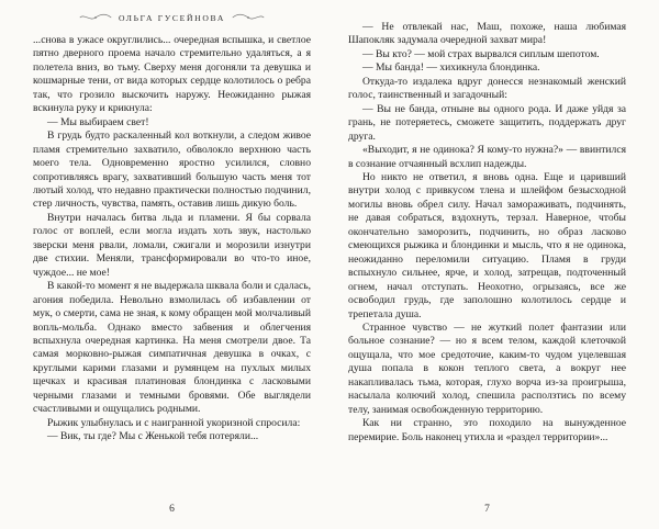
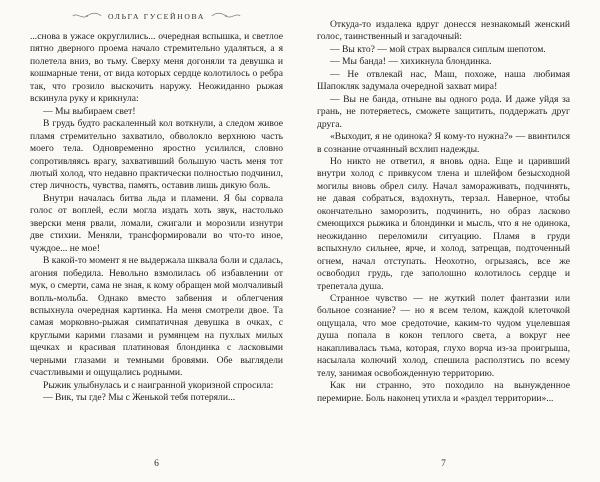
  ОЛЬГА ГУСЕЙНОВА
  ...снова в ужасе округлились... очередная вспышка, и светлое пятно дверного проема начало стремительно удаляться, а я полетела вниз, во тьму. Сверху меня догоняли та девушка и кошмарные тени, от вида которых сердце колотилось о ребра так, что грозило выскочить наружу. Неожиданно рыжая вскинула руку и крикнула:
  — Мы выбираем свет!
  В грудь будто раскаленный кол воткнули, а следом живое пламя стремительно захватило, обволокло верхнюю часть моего тела. Одновременно яростно усилился, словно сопротивляясь врагу, захвативший большую часть меня тот лютый холод, что недавно практически полностью подчинил, стер личность, чувства, память, оставив лишь дикую боль.
  Внутри началась битва льда и пламени. Я бы сорвала голос от воплей, если могла издать хоть звук, настолько зверски меня рвали, ломали, сжигали и морозили изнутри две стихии. Меняли, трансформировали во что-то иное, чуждое... не мое!
  В какой-то момент я не выдержала шквала боли и сдалась, агония победила. Невольно взмолилась об избавлении от мук, о смерти, сама не зная, к кому обращен мой молчаливый вопль-мольба. Однако вместо забвения и облегчения вспыхнула очередная картинка. На меня смотрели двое. Та самая морковно-рыжая симпатичная девушка в очках, с круглыми карими глазами и румянцем на пухлых милых щечках и красивая платиновая блондинка с ласковыми черными глазами и темными бровями. Обе выглядели счастливыми и ощущались родными.
  Рыжик улыбнулась и с наигранной укоризной спросила:
  — Вик, ты где? Мы с Женькой тебя потеряли...
  6
- — Не отвлекай нас, Маш, похоже, наша любимая Шапокляк задумала очередной захват мира!
+ Откуда-то издалека вдруг донесся незнакомый женский голос, таинственный и загадочный:
  — Вы кто? — мой страх вырвался сиплым шепотом.
  — Мы банда! — хихикнула блондинка.
- Откуда-то издалека вдруг донесся незнакомый женский голос, таинственный и загадочный:
+ — Не отвлекай нас, Маш, похоже, наша любимая Шапокляк задумала очередной захват мира!
  — Вы не банда, отныне вы одного рода. И даже уйдя за грань, не потеряетесь, сможете защитить, поддержать друг друга.
  «Выходит, я не одинока? Я кому-то нужна?» — ввинтился в сознание отчаянный всхлип надежды.
  Но никто не ответил, я вновь одна. Еще и царивший внутри холод с привкусом тлена и шлейфом безысходной могилы вновь обрел силу. Начал замораживать, подчинять, не давая собраться, вздохнуть, терзал. Наверное, чтобы окончательно заморозить, подчинить, но образ ласково смеющихся рыжика и блондинки и мысль, что я не одинока, неожиданно переломили ситуацию. Пламя в груди вспыхнуло сильнее, ярче, и холод, затрещав, подточенный огнем, начал отступать. Неохотно, огрызаясь, все же освободил грудь, где заполошно колотилось сердце и трепетала душа.
  Странное чувство — не жуткий полет фантазии или больное сознание? — но я всем телом, каждой клеточкой ощущала, что мое средоточие, каким-то чудом уцелевшая душа попала в кокон теплого света, а вокруг нее накапливалась тьма, которая, глухо ворча из-за проигрыша, насылала колючий холод, спешила расползтись по всему телу, занимая освобожденную территорию.
  Как ни странно, это походило на вынужденное перемирие. Боль наконец утихла и «раздел территории»...
  7
